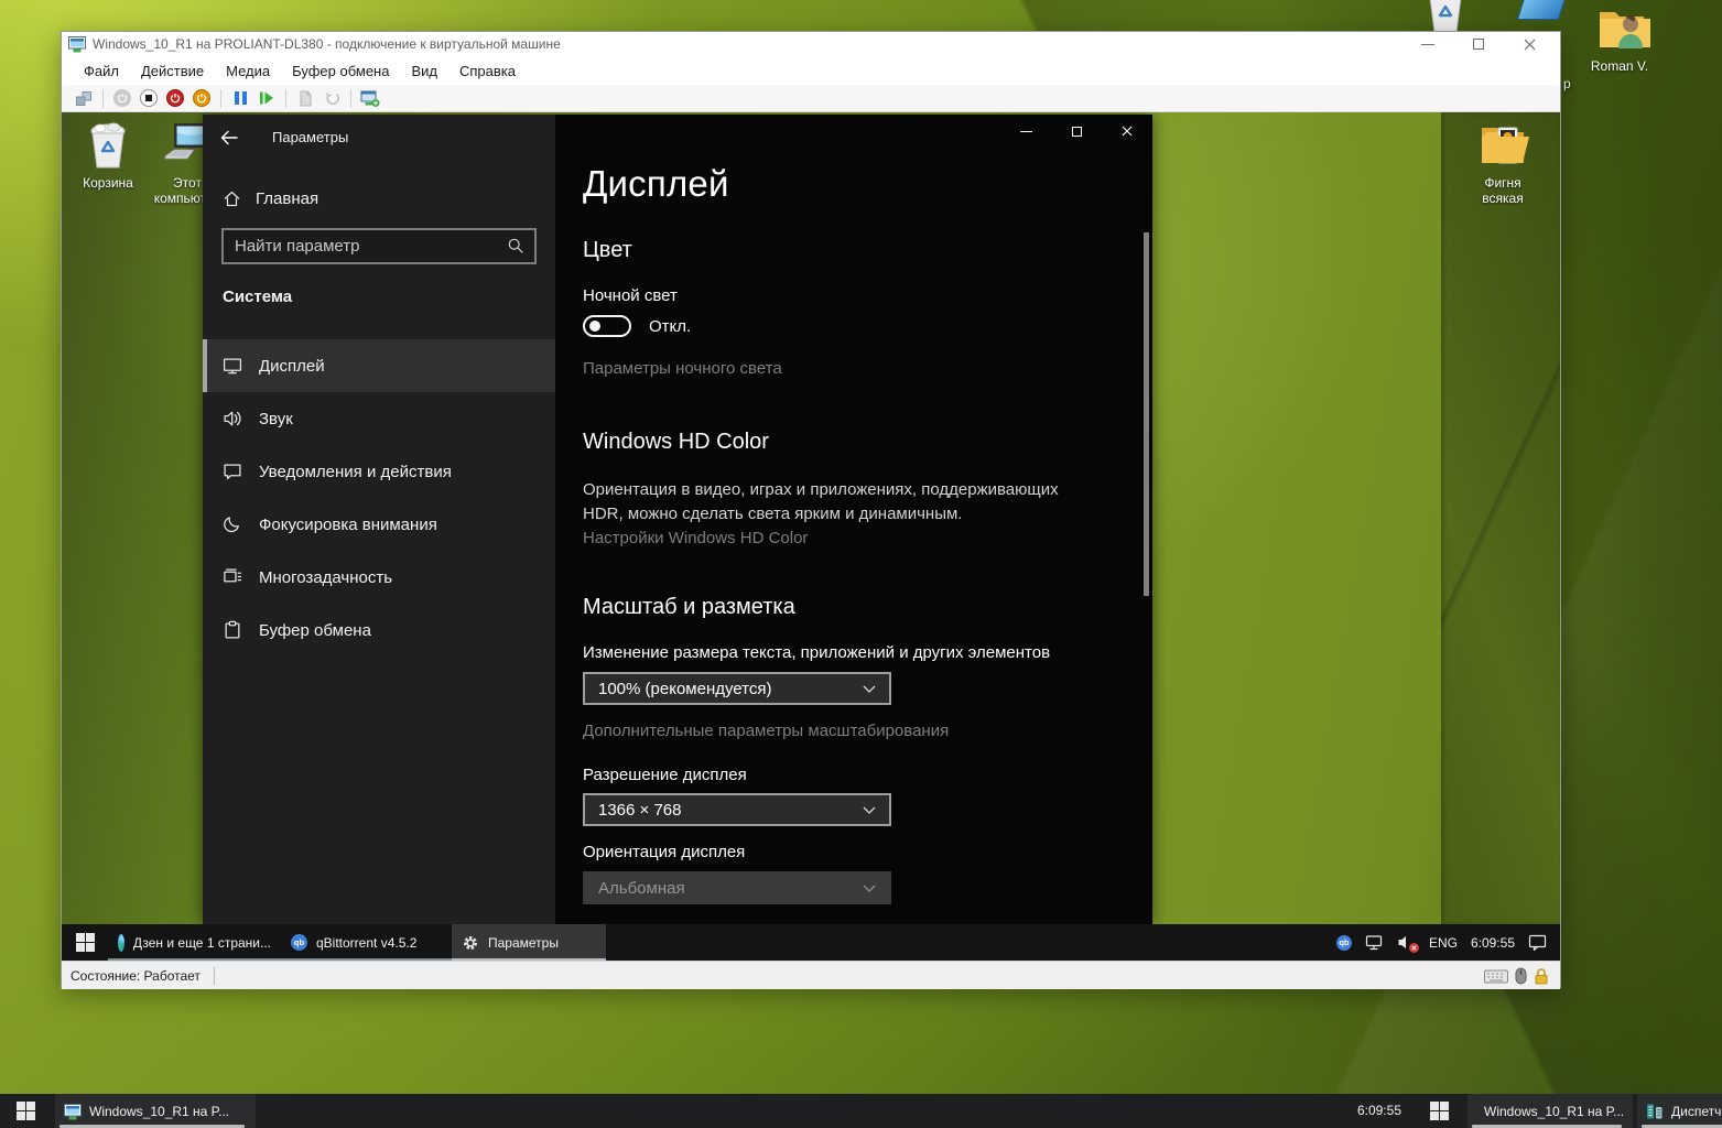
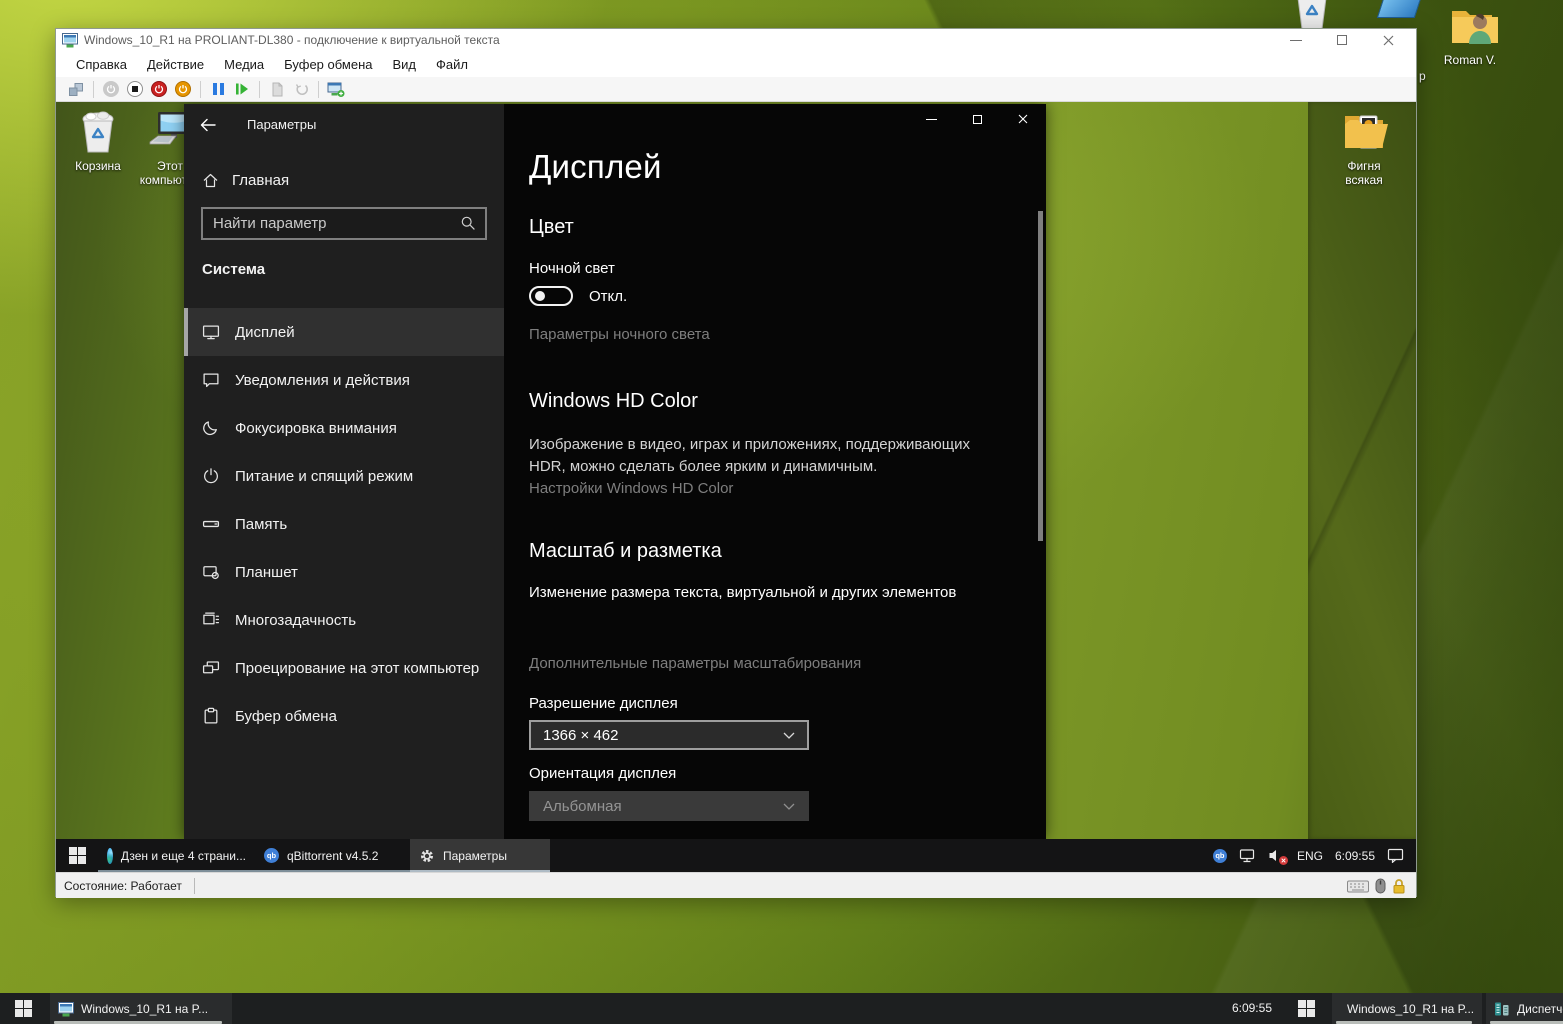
  Roman V.
  p
- Windows_10_R1 на PROLIANT-DL380 - подключение к виртуальной машине
+ Windows_10_R1 на PROLIANT-DL380 - подключение к виртуальной текста
- Файл
+ Справка
  Действие
  Медиа
  Буфер обмена
  Вид
- Справка
+ Файл
  Корзина
  Этот компью
  Фигня всякая
  Параметры
  Главная
  Найти параметр
  Система
  Дисплей
- Звук
  Уведомления и действия
  Фокусировка внимания
+ Питание и спящий режим
+ Память
+ Планшет
  Многозадачность
+ Проецирование на этот компьютер
  Буфер обмена
  Дисплей
  Цвет
  Ночной свет
  Откл.
  Параметры ночного света
  Windows HD Color
- Ориентация в видео, играх и приложениях, поддерживающих
+ Изображение в видео, играх и приложениях, поддерживающих
- HDR, можно сделать света ярким и динамичным.
+ HDR, можно сделать более ярким и динамичным.
  Настройки Windows HD Color
  Масштаб и разметка
- Изменение размера текста, приложений и других элементов
+ Изменение размера текста, виртуальной и других элементов
- 100% (рекомендуется)
  Дополнительные параметры масштабирования
  Разрешение дисплея
- 1366 × 768
+ 1366 × 462
  Ориентация дисплея
  Альбомная
- Дзен и еще 1 страни...
+ Дзен и еще 4 страни...
  qb
  qBittorrent v4.5.2
  Параметры
  qb
  ENG
  6:09:55
  Состояние: Работает
  Windows_10_R1 на P...
  6:09:55
  Windows_10_R1 на P...
  Диспетч
